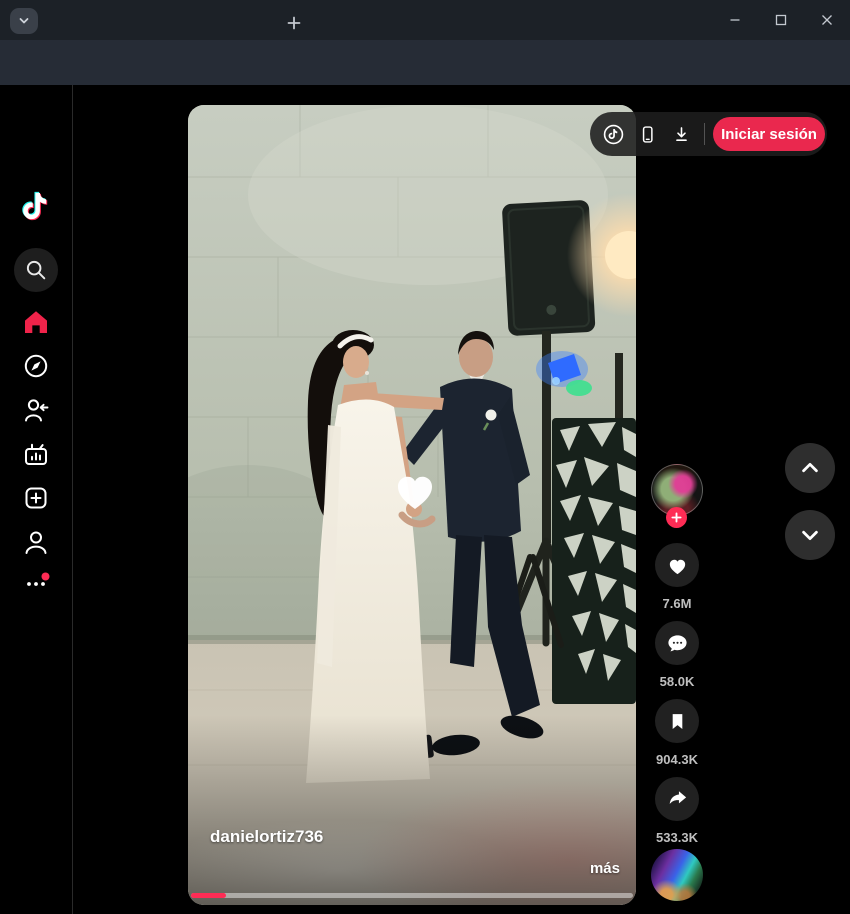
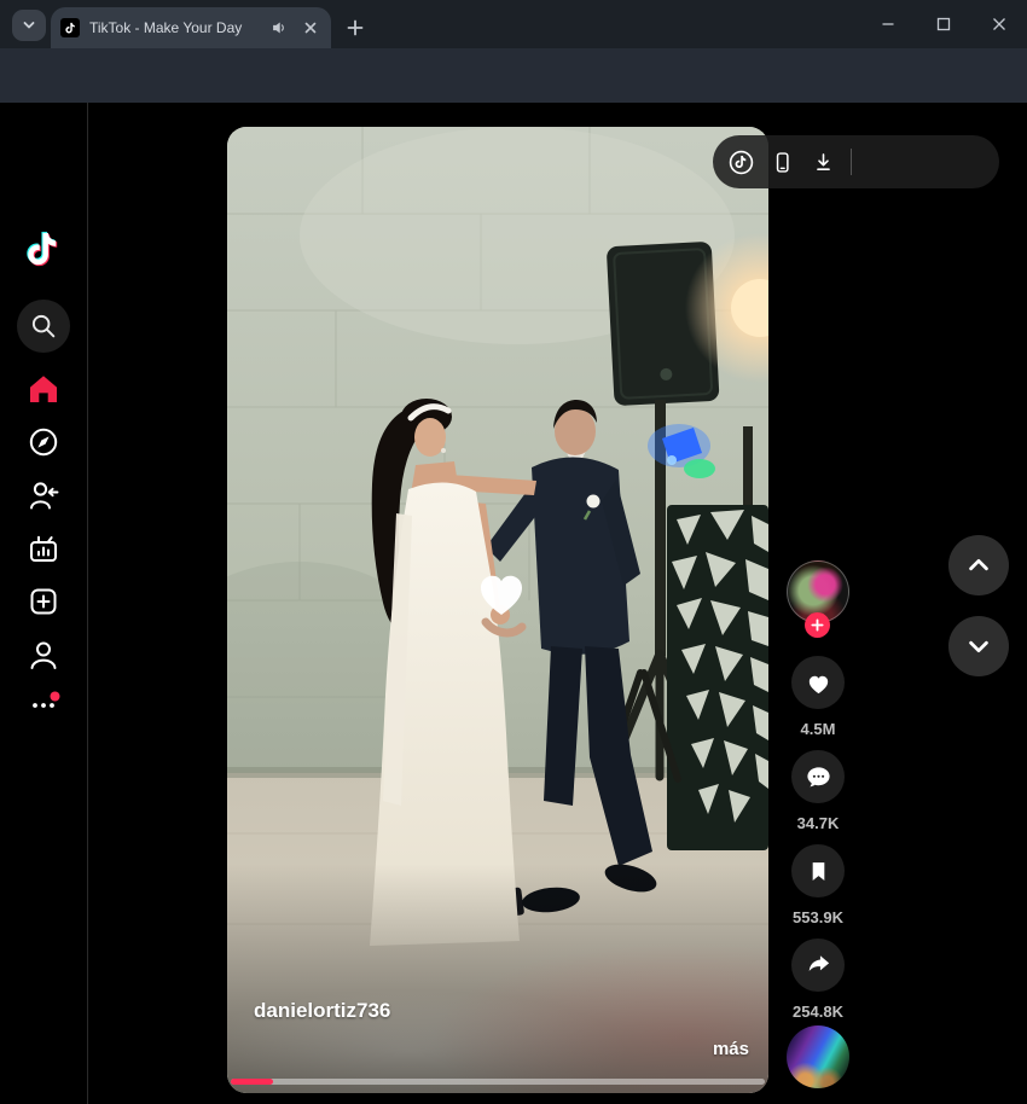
+ TikTok - Make Your Day
  danielortiz736
  más
- Iniciar sesión
- 7.6M
+ 4.5M
- 58.0K
+ 34.7K
- 904.3K
+ 553.9K
- 533.3K
+ 254.8K
